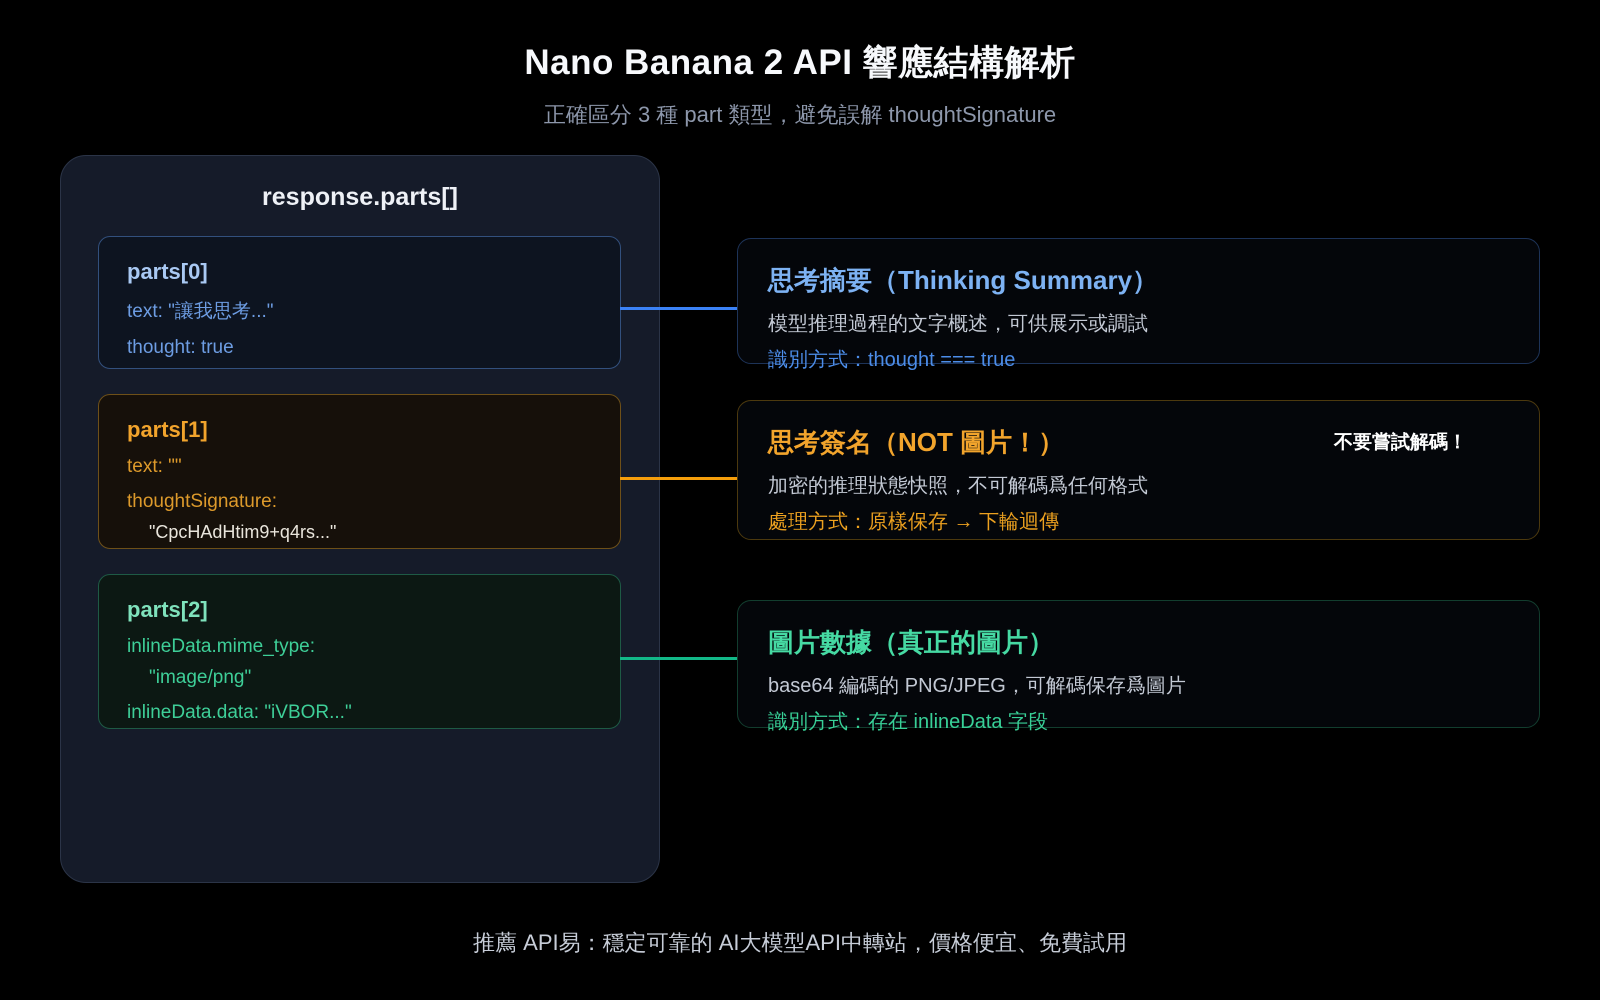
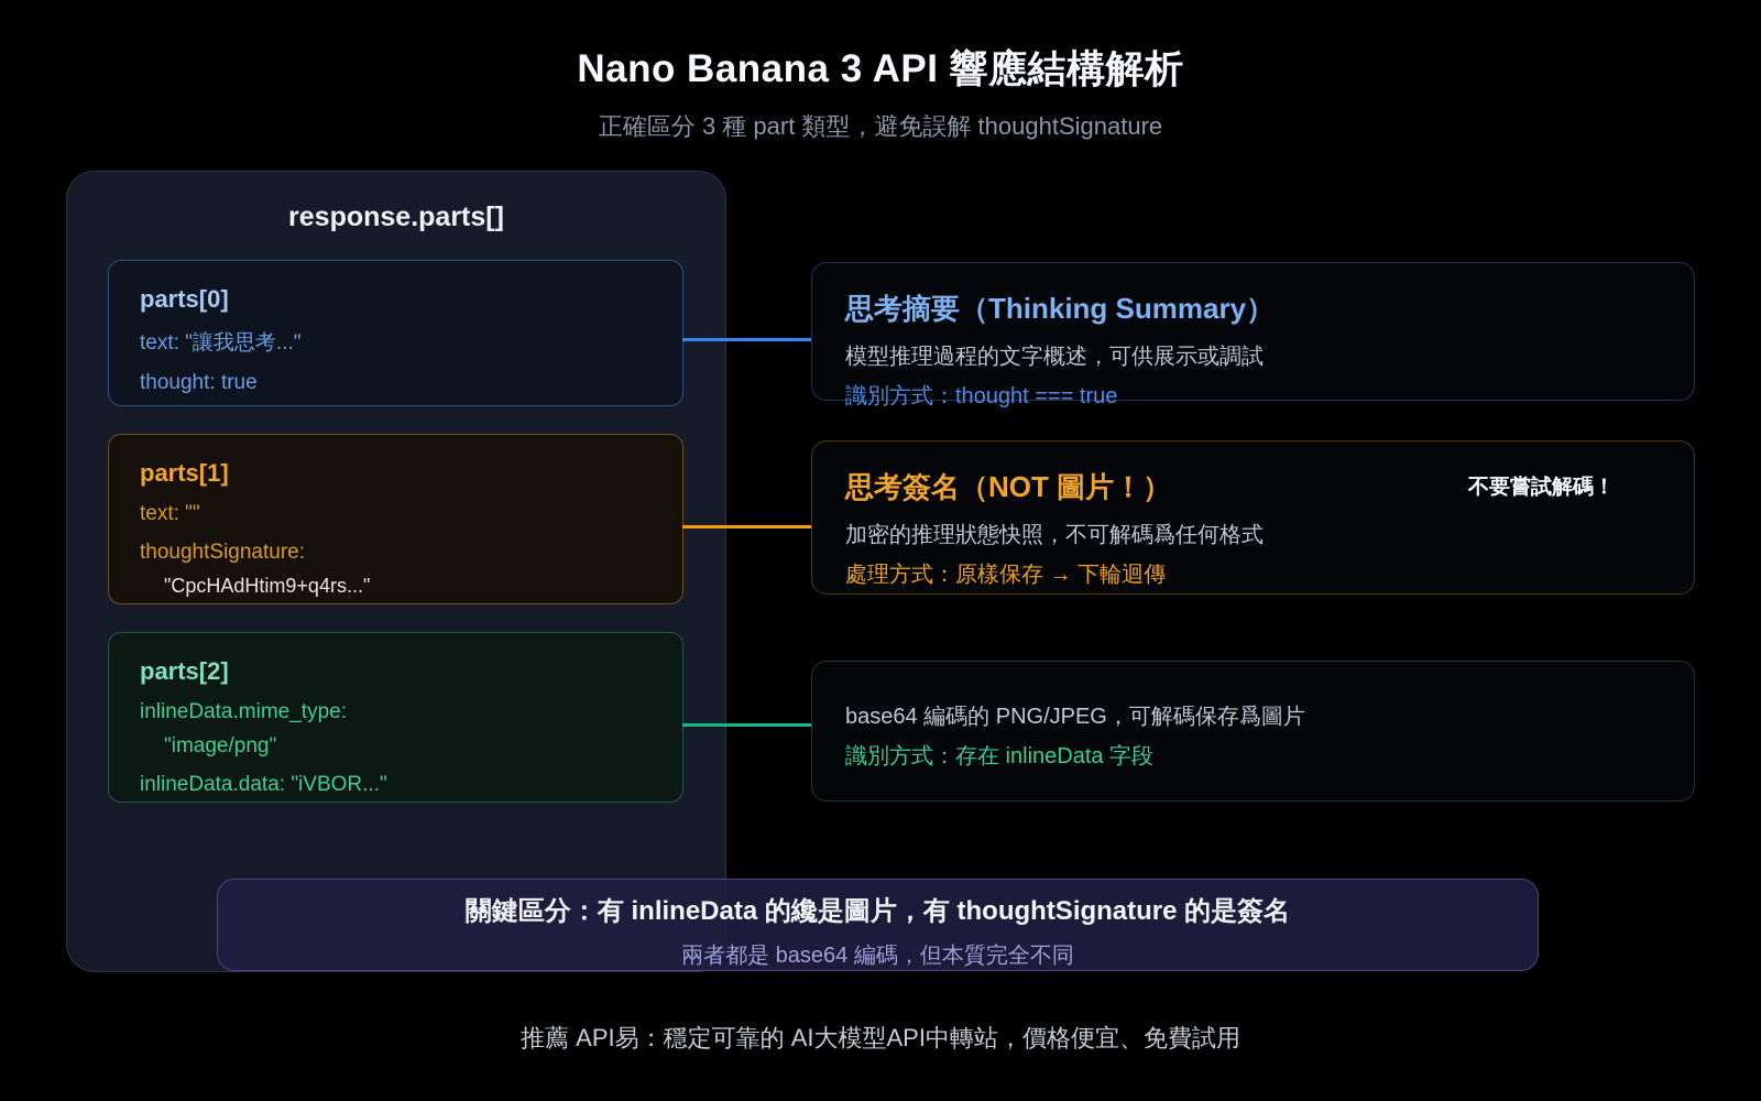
- Nano Banana 2 API 響應結構解析
+ Nano Banana 3 API 響應結構解析
  正確區分 3 種 part 類型，避免誤解 thoughtSignature
  response.parts[]
  parts[0]
  text: "讓我思考..."
  thought: true
  parts[1]
  text: ""
  thoughtSignature:
  "CpcHAdHtim9+q4rs..."
  parts[2]
  inlineData.mime_type:
  "image/png"
  inlineData.data: "iVBOR..."
  思考摘要（Thinking Summary）
  模型推理過程的文字概述，可供展示或調試
  識別方式：thought === true
  思考簽名（NOT 圖片！）
  不要嘗試解碼！
  加密的推理狀態快照，不可解碼爲任何格式
  處理方式：原樣保存 → 下輪迴傳
- 圖片數據（真正的圖片）
  base64 編碼的 PNG/JPEG，可解碼保存爲圖片
  識別方式：存在 inlineData 字段
+ 關鍵區分：有 inlineData 的纔是圖片，有 thoughtSignature 的是簽名
+ 兩者都是 base64 編碼，但本質完全不同
  推薦 API易：穩定可靠的 AI大模型API中轉站，價格便宜、免費試用
